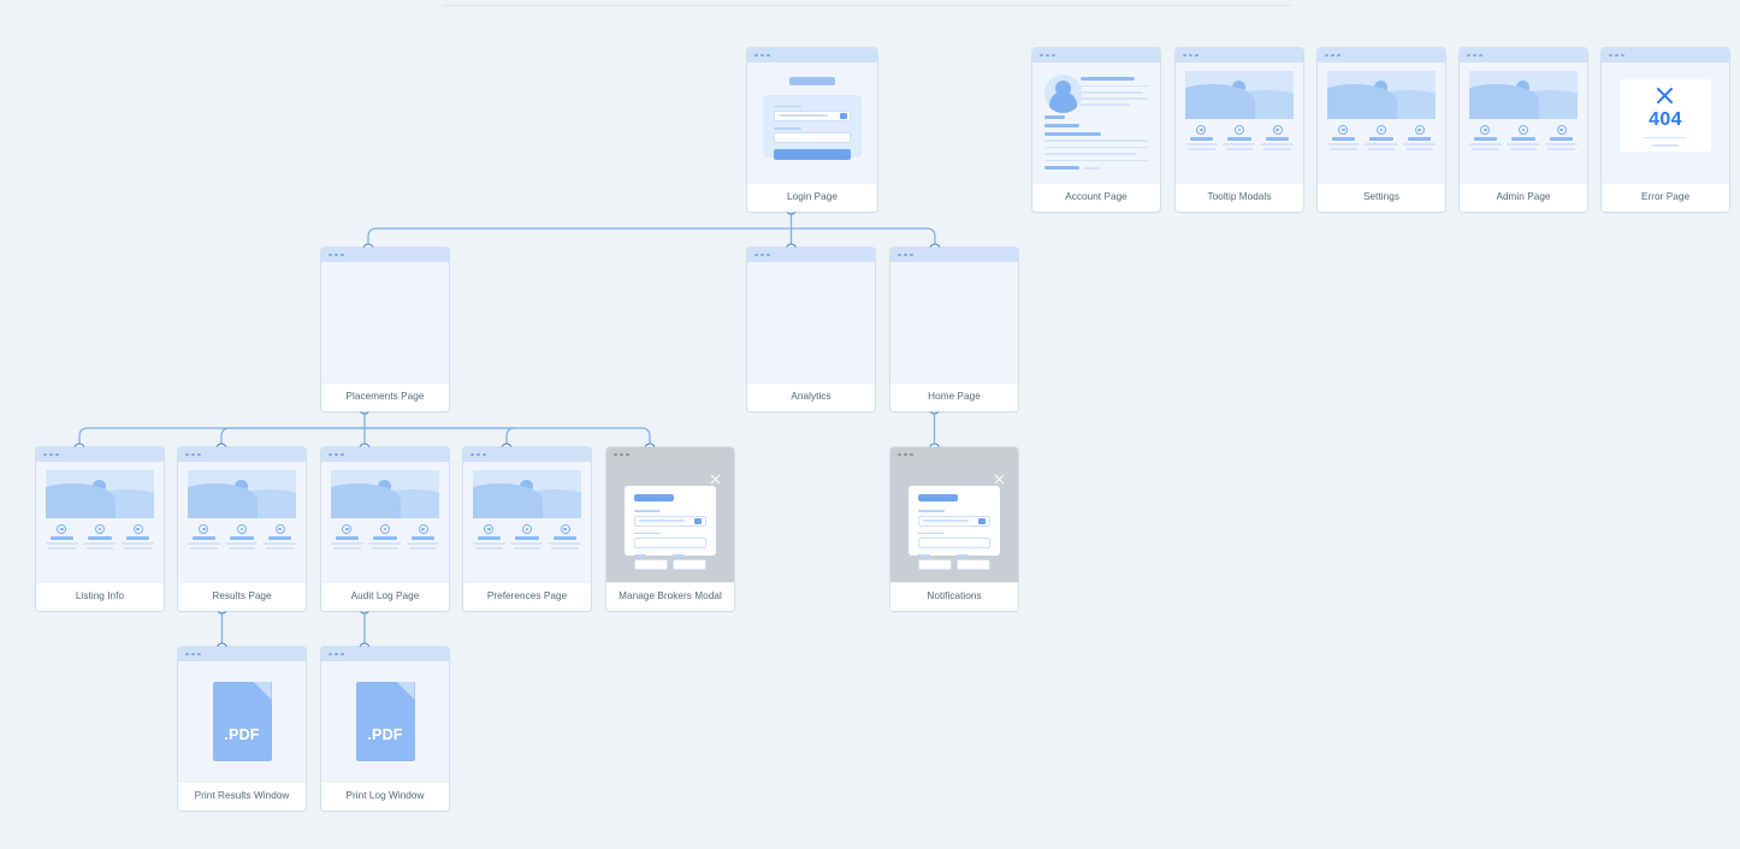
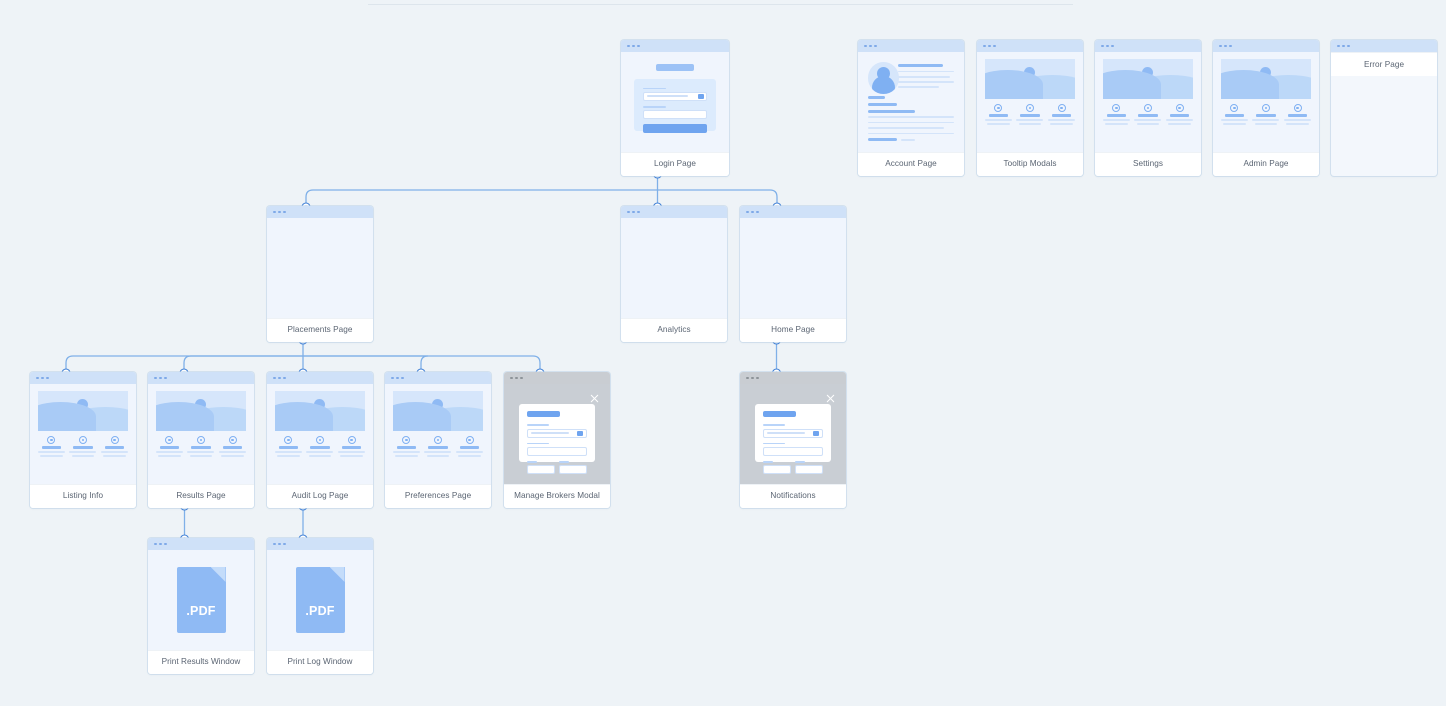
  Login Page
  Account Page
  Tooltip Modals
  Settings
  Admin Page
- 404
  Error Page
  Placements Page
  Analytics
  Home Page
  Listing Info
  Results Page
  Audit Log Page
  Preferences Page
  Manage Brokers Modal
  Notifications
  .PDF
  Print Results Window
  .PDF
  Print Log Window
